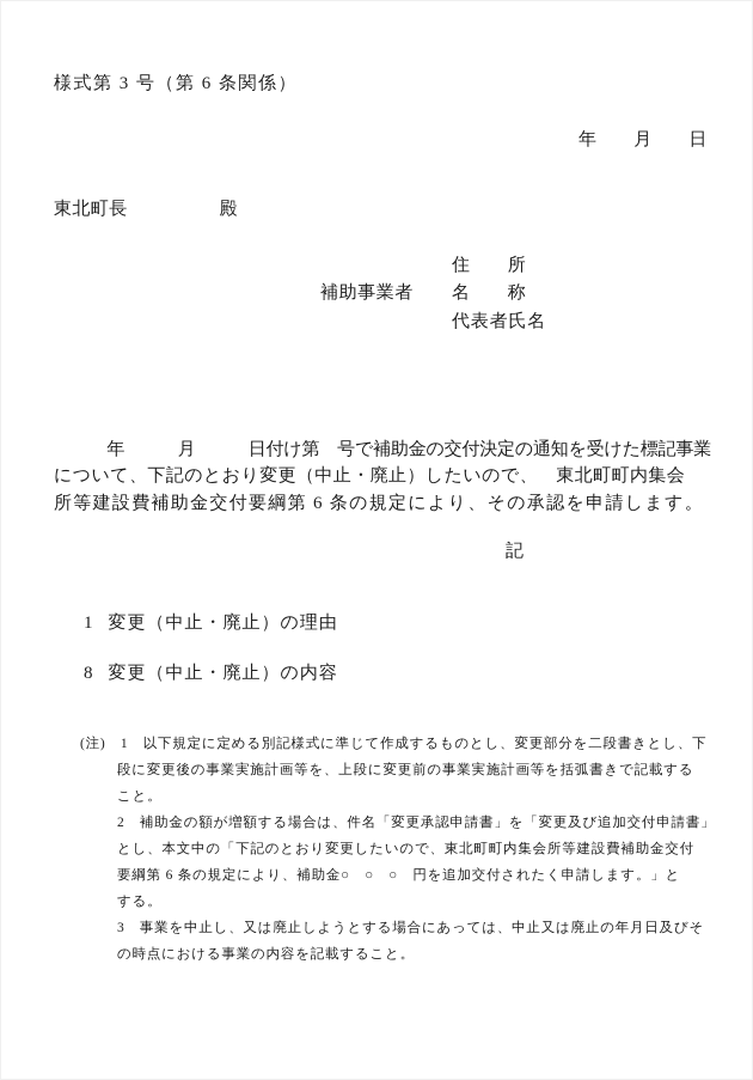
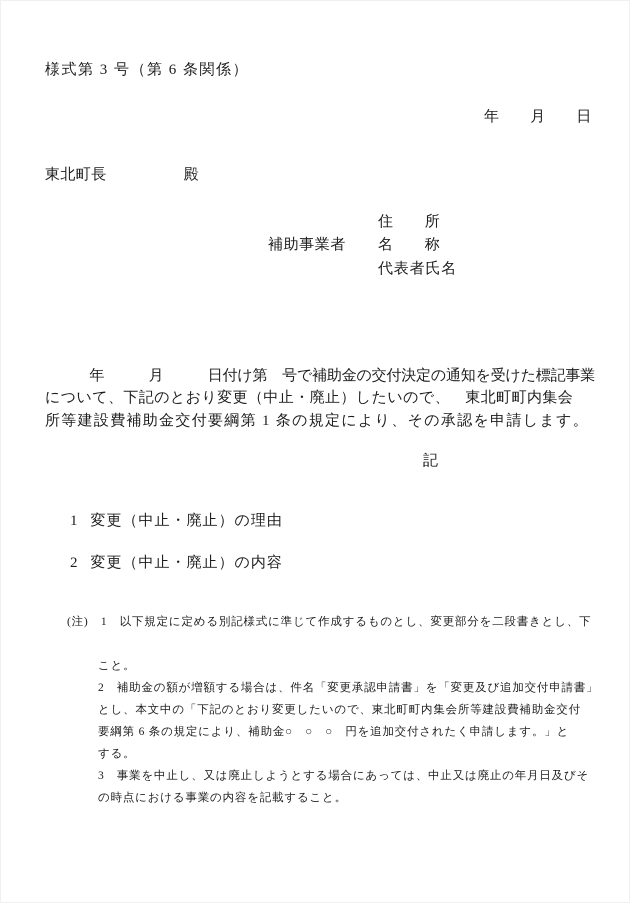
  様式第 3 号（第 6 条関係）
  年 月 日
  東北町長 殿
  補助事業者
  住 所
  名 称
  代表者氏名
  年 月 日付け第 号で補助金の交付決定の通知を受けた標記事業
  について、下記のとおり変更（中止・廃止）したいので、 東北町町内集会
- 所等建設費補助金交付要綱第 6 条の規定により、その承認を申請します。
+ 所等建設費補助金交付要綱第 1 条の規定により、その承認を申請します。
  記
  1 変更（中止・廃止）の理由
- 8 変更（中止・廃止）の内容
+ 2 変更（中止・廃止）の内容
  (注) 1 以下規定に定める別記様式に準じて作成するものとし、変更部分を二段書きとし、下
- 段に変更後の事業実施計画等を、上段に変更前の事業実施計画等を括弧書きで記載する
  こと。
  2 補助金の額が増額する場合は、件名「変更承認申請書」を「変更及び追加交付申請書」
  とし、本文中の「下記のとおり変更したいので、東北町町内集会所等建設費補助金交付
  要綱第 6 条の規定により、補助金○ ○ ○ 円を追加交付されたく申請します。」と
  する。
  3 事業を中止し、又は廃止しようとする場合にあっては、中止又は廃止の年月日及びそ
  の時点における事業の内容を記載すること。
